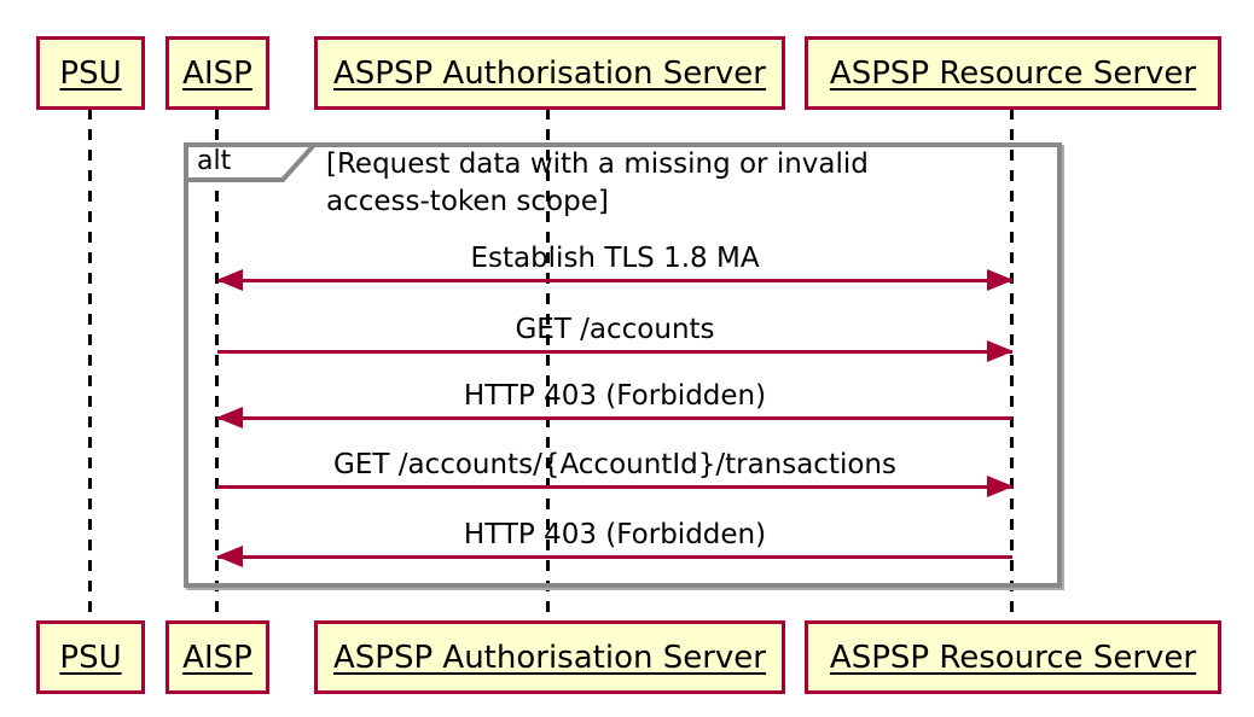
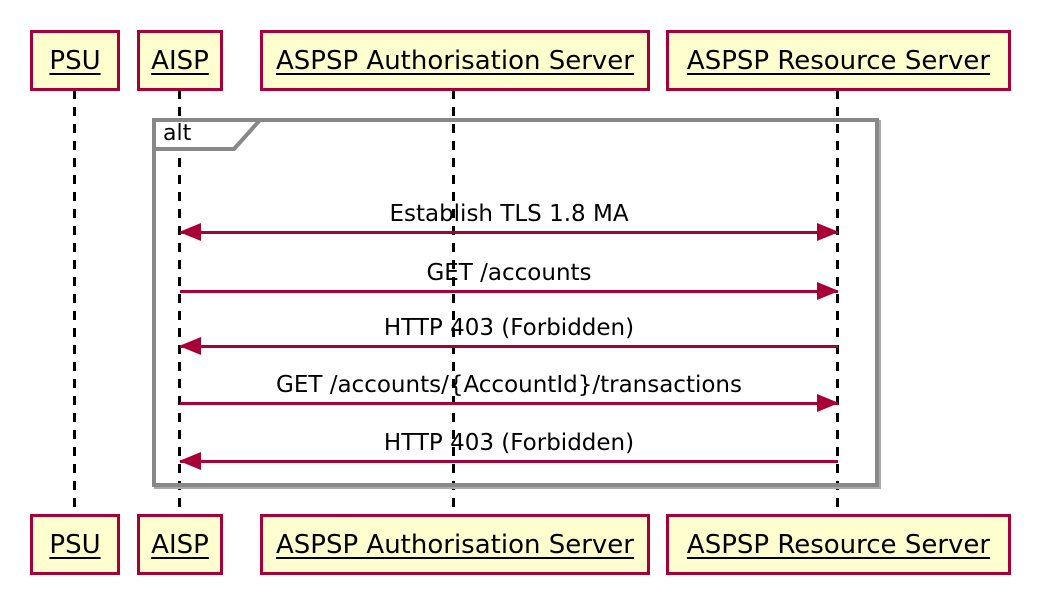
  alt
- [Request data with a missing or invalid
- access-token scope]
  Establish TLS 1.8 MA
  GET /accounts
  HTTP 403 (Forbidden)
  GET /accounts/{AccountId}/transactions
  HTTP 403 (Forbidden)
  PSU
  AISP
  ASPSP Authorisation Server
  ASPSP Resource Server
  PSU
  AISP
  ASPSP Authorisation Server
  ASPSP Resource Server
